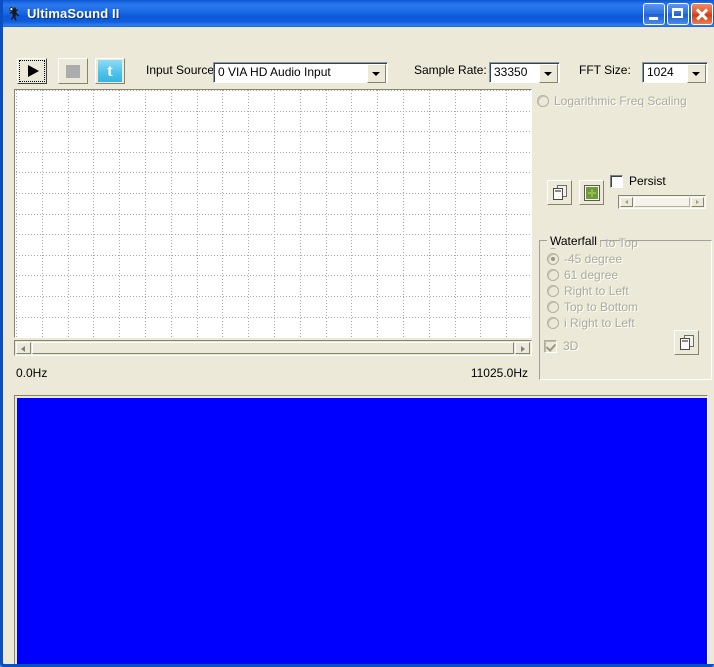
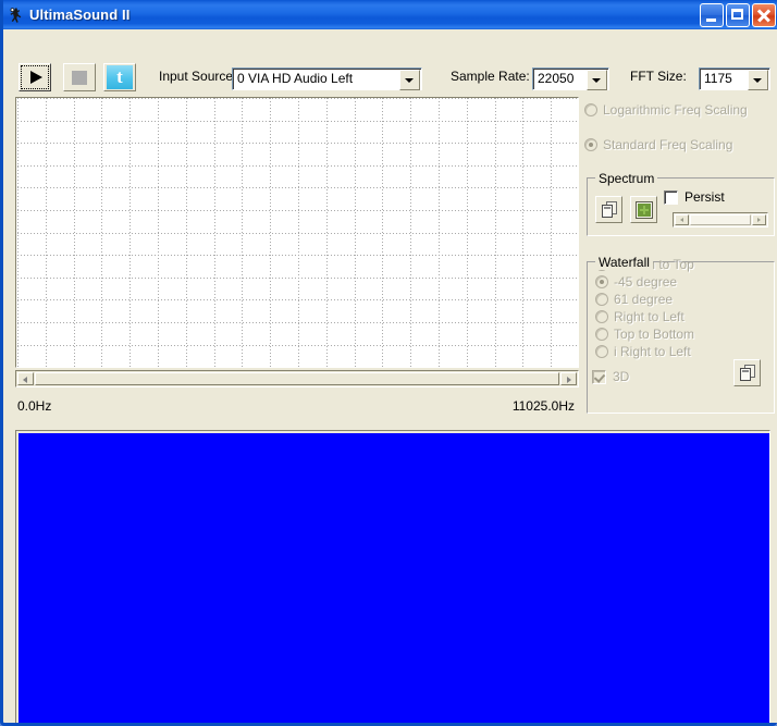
  UltimaSound II
  t
  Input Source
- 0 VIA HD Audio Input
+ 0 VIA HD Audio Left
  Sample Rate:
- 33350
+ 22050
  FFT Size:
- 1024
+ 1175
  0.0Hz
  11025.0Hz
  Logarithmic Freq Scaling
+ Standard Freq Scaling
+ Spectrum
  Persist
  Waterfall
  -45 degree
  61 degree
  Right to Left
  Top to Bottom
  i Right to Left
  3D
